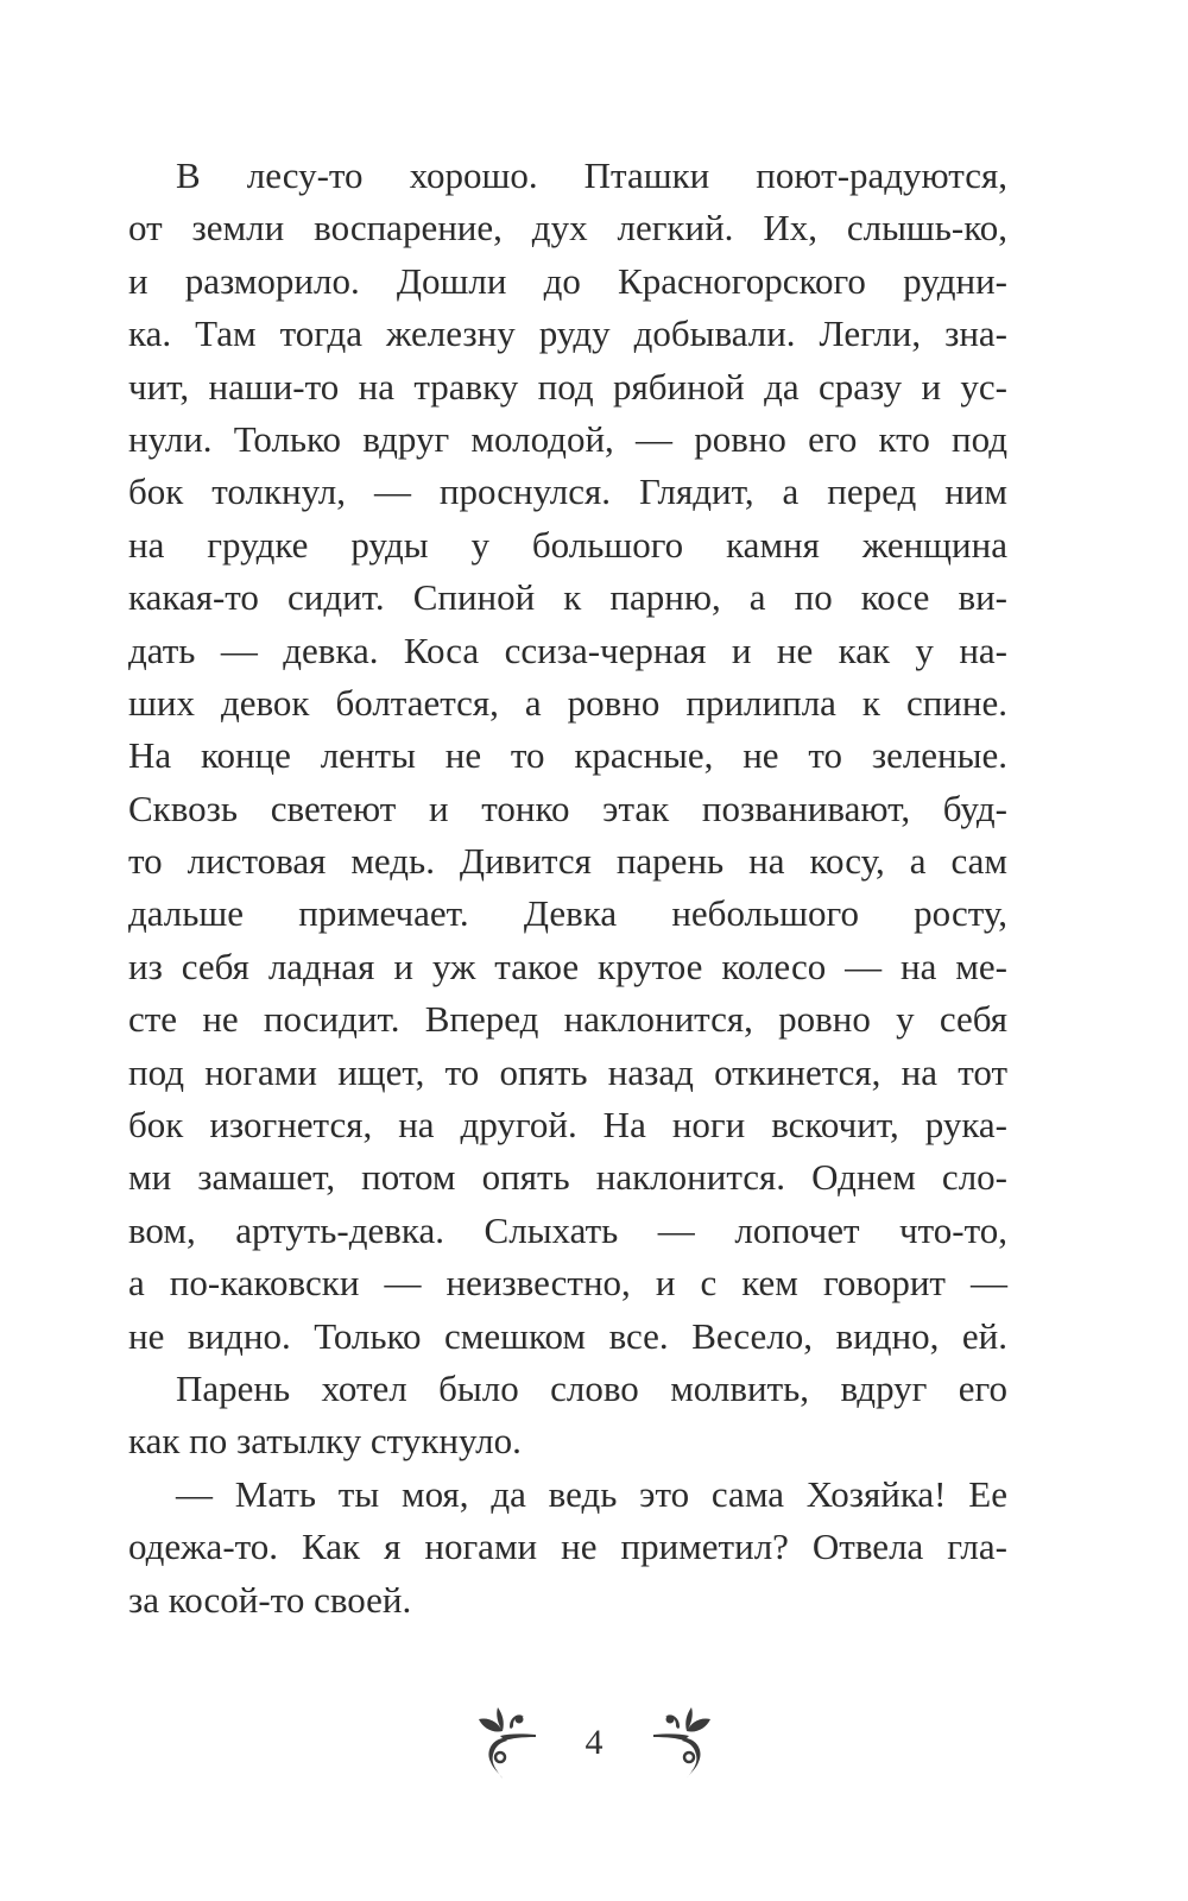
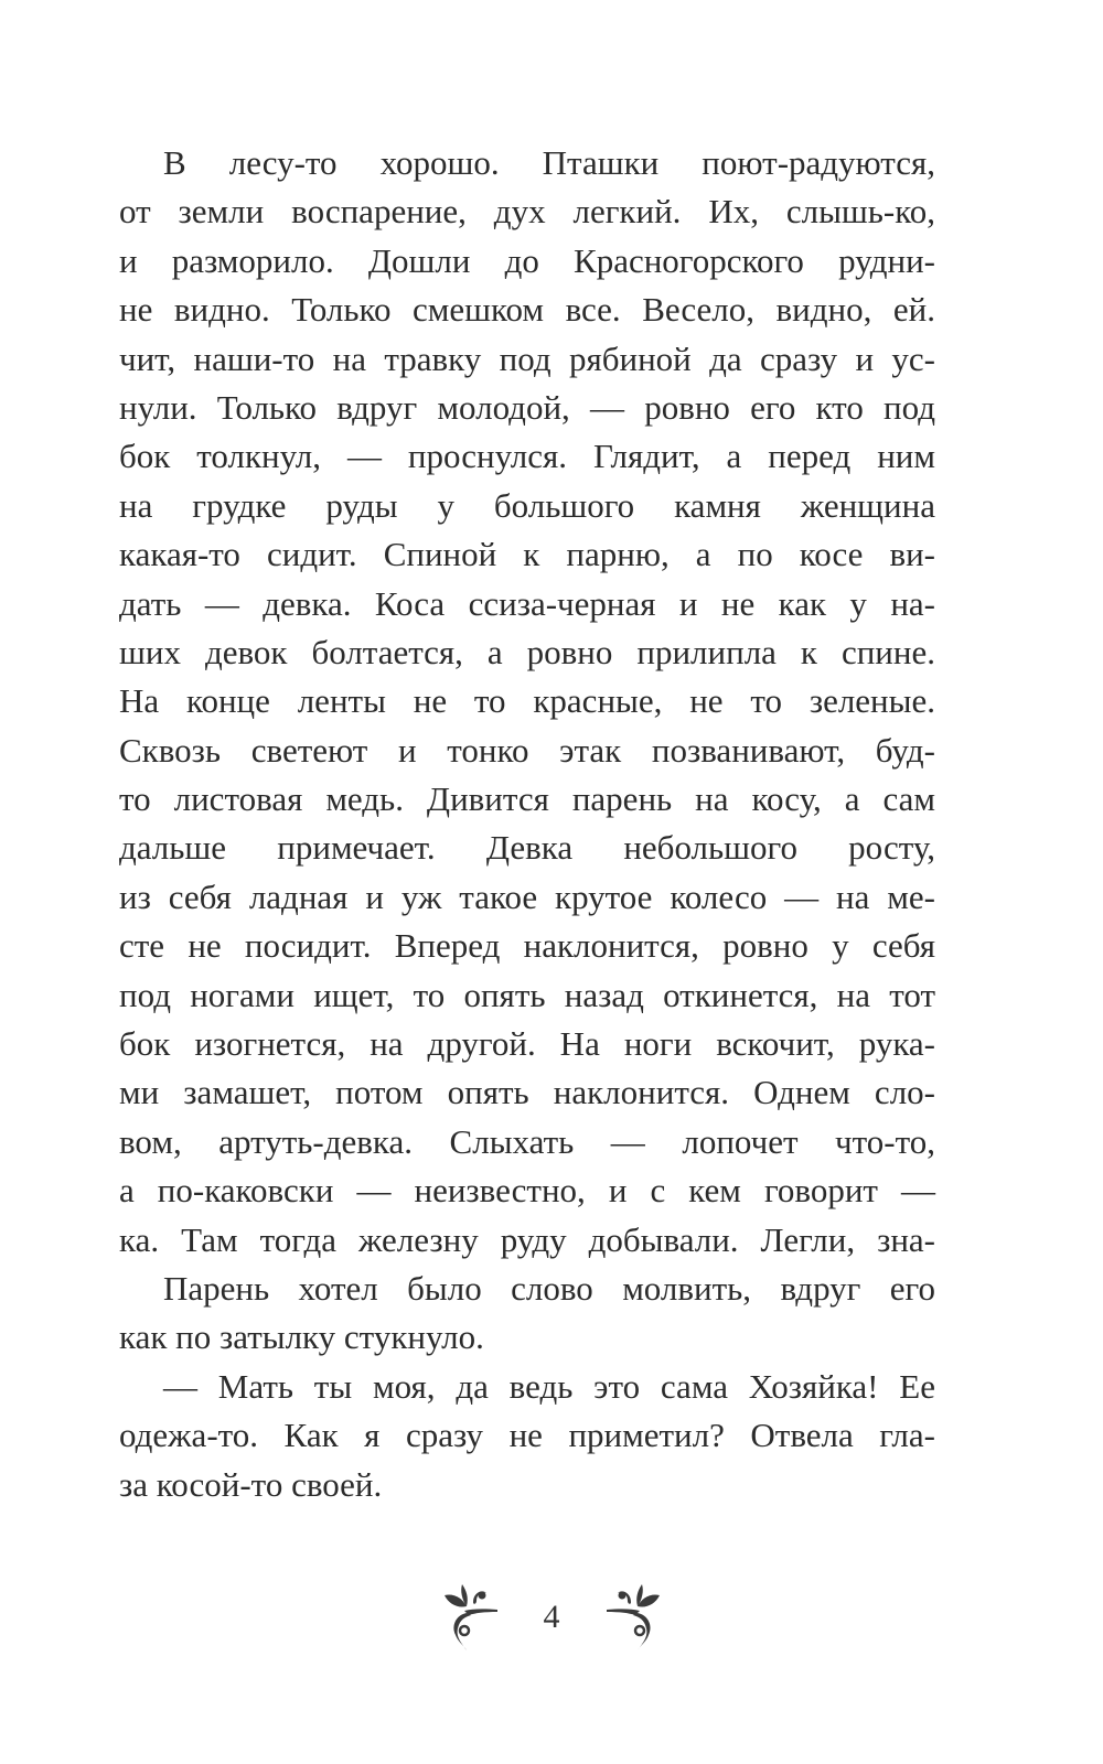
  В лесу-то хорошо. Пташки поют-радуются,
  от земли воспарение, дух легкий. Их, слышь-ко,
  и разморило. Дошли до Красногорского рудни-
- ка. Там тогда железну руду добывали. Легли, зна-
+ не видно. Только смешком все. Весело, видно, ей.
  чит, наши-то на травку под рябиной да сразу и ус-
  нули. Только вдруг молодой, — ровно его кто под
  бок толкнул, — проснулся. Глядит, а перед ним
  на грудке руды у большого камня женщина
  какая-то сидит. Спиной к парню, а по косе ви-
  дать — девка. Коса ссиза-черная и не как у на-
  ших девок болтается, а ровно прилипла к спине.
  На конце ленты не то красные, не то зеленые.
  Сквозь светеют и тонко этак позванивают, буд-
  то листовая медь. Дивится парень на косу, а сам
  дальше примечает. Девка небольшого росту,
  из себя ладная и уж такое крутое колесо — на ме-
  сте не посидит. Вперед наклонится, ровно у себя
  под ногами ищет, то опять назад откинется, на тот
  бок изогнется, на другой. На ноги вскочит, рука-
  ми замашет, потом опять наклонится. Однем сло-
  вом, артуть-девка. Слыхать — лопочет что-то,
  а по-каковски — неизвестно, и с кем говорит —
- не видно. Только смешком все. Весело, видно, ей.
+ ка. Там тогда железну руду добывали. Легли, зна-
  Парень хотел было слово молвить, вдруг его
  как по затылку стукнуло.
  — Мать ты моя, да ведь это сама Хозяйка! Ее
- одежа-то. Как я ногами не приметил? Отвела гла-
+ одежа-то. Как я сразу не приметил? Отвела гла-
  за косой-то своей.
  4
